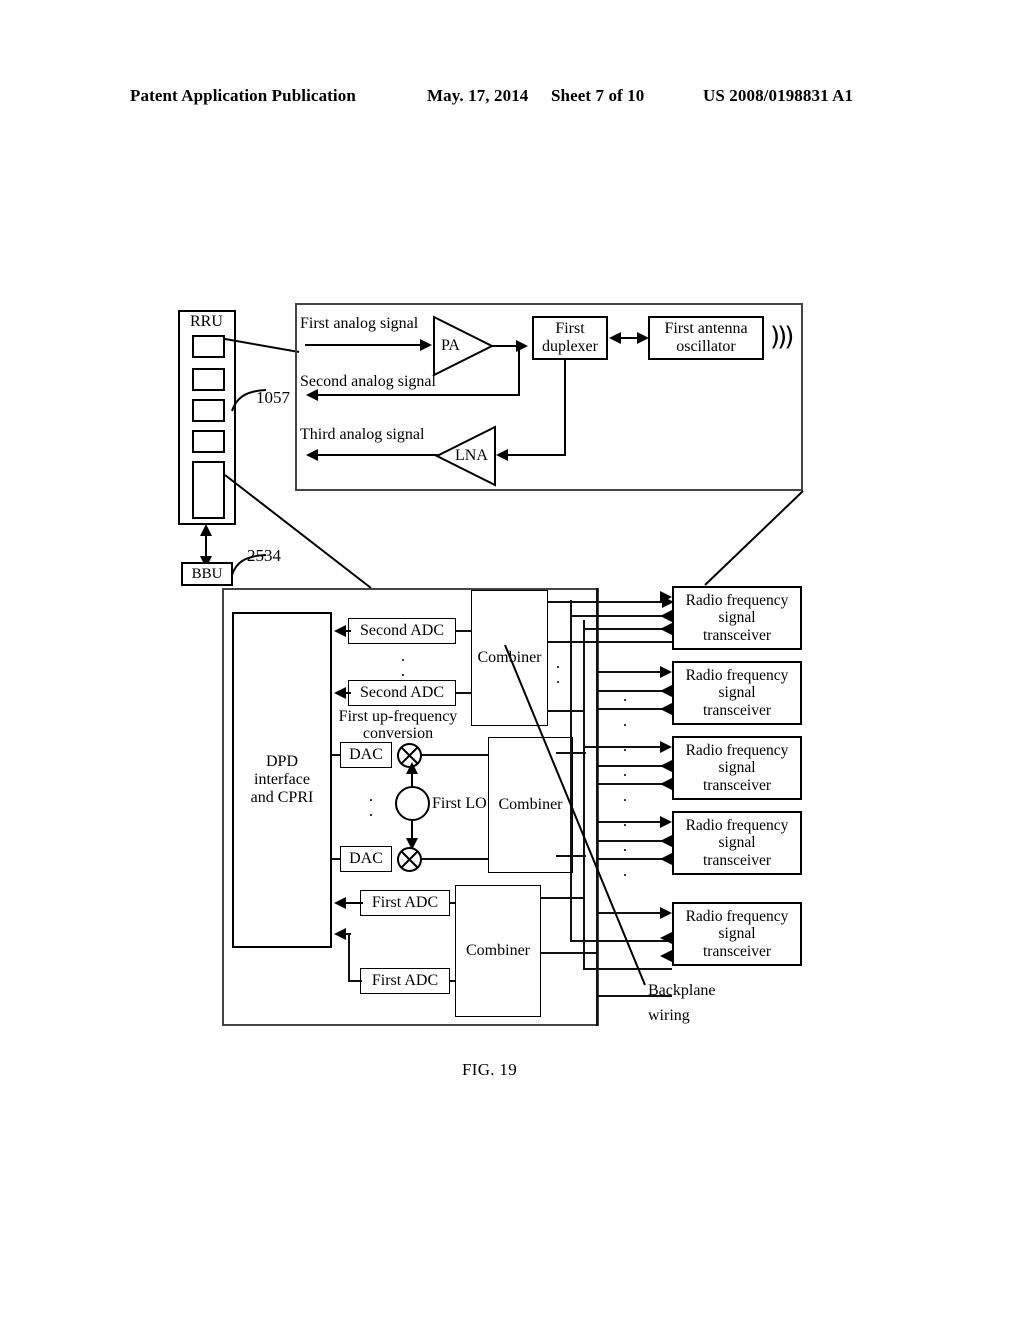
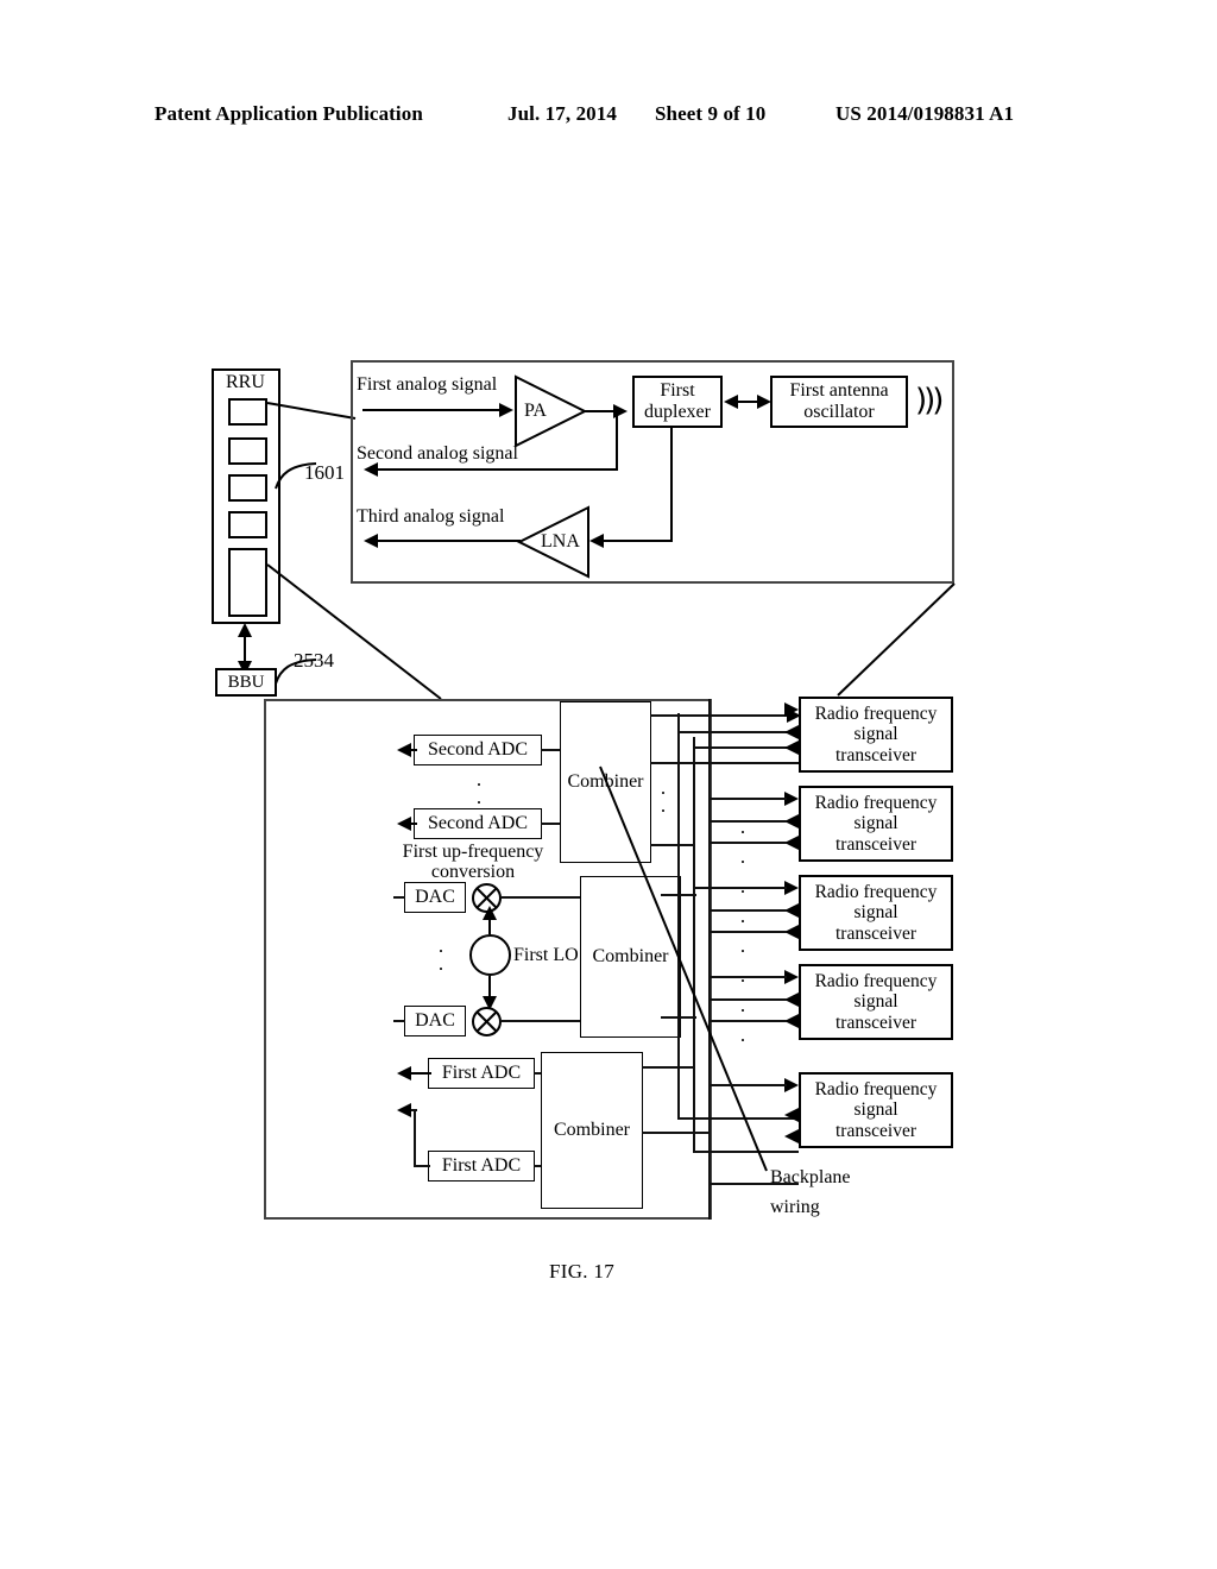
  Patent Application Publication
- May. 17, 2014
+ Jul. 17, 2014
- Sheet 7 of 10
+ Sheet 9 of 10
- US 2008/0198831 A1
+ US 2014/0198831 A1
  RRU
- 1057
+ 1601
  First analog signal
  PA
  First
  duplexer
  First antenna
  oscillator
  )))
  Second analog signal
  Third analog signal
  LNA
  BBU
  2534
- DPD
- interface
- and CPRI
  Second ADC
  .
  .
  Second ADC
  First up-frequency
  conversion
  DAC
  .
  .
  First LO
  DAC
  First ADC
  First ADC
  Combiner
  .
  .
  Combiner
  Combiner
  Backplane
  wiring
  .
  .
  .
  .
  .
  .
  Radio frequency
  signal
  transceiver
  Radio frequency
  signal
  transceiver
  Radio frequency
  signal
  transceiver
  Radio frequency
  signal
  transceiver
  Radio frequency
  signal
  transceiver
- FIG. 19
+ FIG. 17
